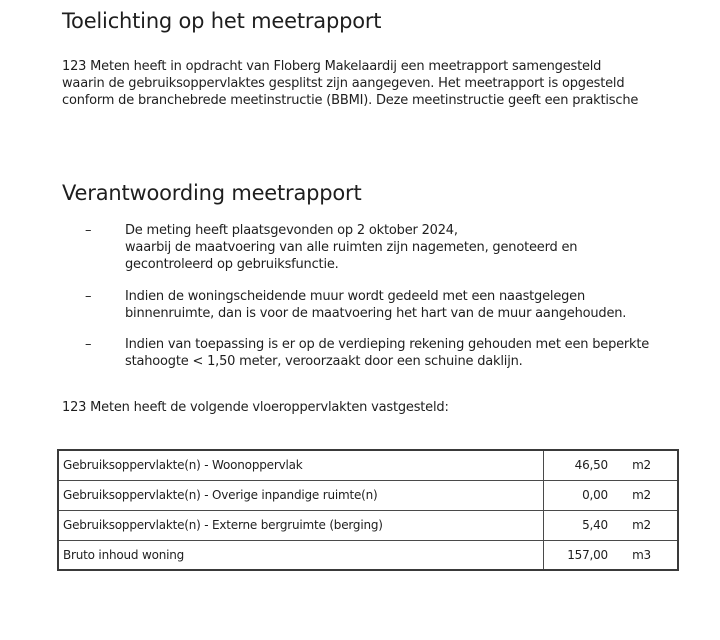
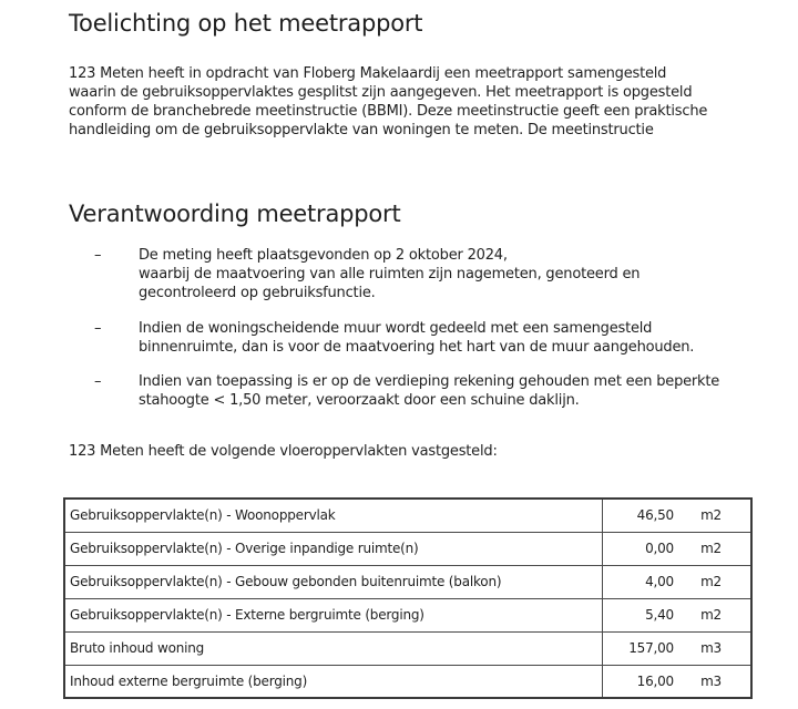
  Toelichting op het meetrapport
  123 Meten heeft in opdracht van Floberg Makelaardij een meetrapport samengesteld
  waarin de gebruiksoppervlaktes gesplitst zijn aangegeven. Het meetrapport is opgesteld
  conform de branchebrede meetinstructie (BBMI). Deze meetinstructie geeft een praktische
+ handleiding om de gebruiksoppervlakte van woningen te meten. De meetinstructie
  Verantwoording meetrapport
  –
  De meting heeft plaatsgevonden op 2 oktober 2024,
  waarbij de maatvoering van alle ruimten zijn nagemeten, genoteerd en
  gecontroleerd op gebruiksfunctie.
  –
- Indien de woningscheidende muur wordt gedeeld met een naastgelegen
+ Indien de woningscheidende muur wordt gedeeld met een samengesteld
  binnenruimte, dan is voor de maatvoering het hart van de muur aangehouden.
  –
  Indien van toepassing is er op de verdieping rekening gehouden met een beperkte
  stahoogte < 1,50 meter, veroorzaakt door een schuine daklijn.
  123 Meten heeft de volgende vloeroppervlakten vastgesteld:
  Gebruiksoppervlakte(n) - Woonoppervlak	46,50 m2
  Gebruiksoppervlakte(n) - Overige inpandige ruimte(n)	0,00 m2
+ Gebruiksoppervlakte(n) - Gebouw gebonden buitenruimte (balkon)	4,00 m2
  Gebruiksoppervlakte(n) - Externe bergruimte (berging)	5,40 m2
  Bruto inhoud woning	157,00 m3
+ Inhoud externe bergruimte (berging)	16,00 m3
